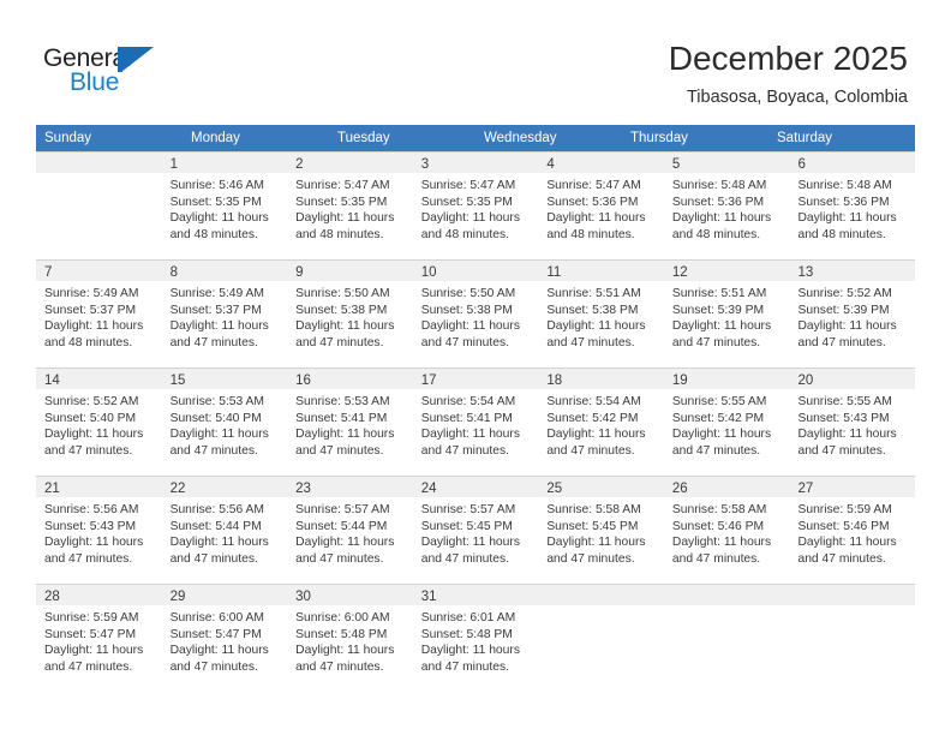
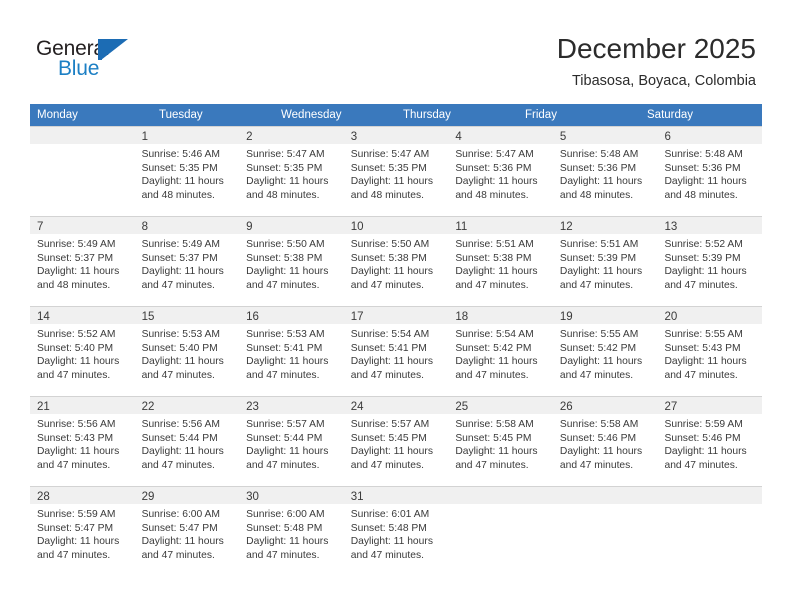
  Generl
  Blue
  December 2025
  Tibasosa, Boyaca, Colombia
- Sunday
  Monday
  Tuesday
  Wednesday
  Thursday
+ Friday
  Saturday
  1
  Sunrise: 5:46 AM
  Sunset: 5:35 PM
  Daylight: 11 hours
  and 48 minutes.
  2
  Sunrise: 5:47 AM
  Sunset: 5:35 PM
  Daylight: 11 hours
  and 48 minutes.
  3
  Sunrise: 5:47 AM
  Sunset: 5:35 PM
  Daylight: 11 hours
  and 48 minutes.
  4
  Sunrise: 5:47 AM
  Sunset: 5:36 PM
  Daylight: 11 hours
  and 48 minutes.
  5
  Sunrise: 5:48 AM
  Sunset: 5:36 PM
  Daylight: 11 hours
  and 48 minutes.
  6
  Sunrise: 5:48 AM
  Sunset: 5:36 PM
  Daylight: 11 hours
  and 48 minutes.
  7
  Sunrise: 5:49 AM
  Sunset: 5:37 PM
  Daylight: 11 hours
  and 48 minutes.
  8
  Sunrise: 5:49 AM
  Sunset: 5:37 PM
  Daylight: 11 hours
  and 47 minutes.
  9
  Sunrise: 5:50 AM
  Sunset: 5:38 PM
  Daylight: 11 hours
  and 47 minutes.
  10
  Sunrise: 5:50 AM
  Sunset: 5:38 PM
  Daylight: 11 hours
  and 47 minutes.
  11
  Sunrise: 5:51 AM
  Sunset: 5:38 PM
  Daylight: 11 hours
  and 47 minutes.
  12
  Sunrise: 5:51 AM
  Sunset: 5:39 PM
  Daylight: 11 hours
  and 47 minutes.
  13
  Sunrise: 5:52 AM
  Sunset: 5:39 PM
  Daylight: 11 hours
  and 47 minutes.
  14
  Sunrise: 5:52 AM
  Sunset: 5:40 PM
  Daylight: 11 hours
  and 47 minutes.
  15
  Sunrise: 5:53 AM
  Sunset: 5:40 PM
  Daylight: 11 hours
  and 47 minutes.
  16
  Sunrise: 5:53 AM
  Sunset: 5:41 PM
  Daylight: 11 hours
  and 47 minutes.
  17
  Sunrise: 5:54 AM
  Sunset: 5:41 PM
  Daylight: 11 hours
  and 47 minutes.
  18
  Sunrise: 5:54 AM
  Sunset: 5:42 PM
  Daylight: 11 hours
  and 47 minutes.
  19
  Sunrise: 5:55 AM
  Sunset: 5:42 PM
  Daylight: 11 hours
  and 47 minutes.
  20
  Sunrise: 5:55 AM
  Sunset: 5:43 PM
  Daylight: 11 hours
  and 47 minutes.
  21
  Sunrise: 5:56 AM
  Sunset: 5:43 PM
  Daylight: 11 hours
  and 47 minutes.
  22
  Sunrise: 5:56 AM
  Sunset: 5:44 PM
  Daylight: 11 hours
  and 47 minutes.
  23
  Sunrise: 5:57 AM
  Sunset: 5:44 PM
  Daylight: 11 hours
  and 47 minutes.
  24
  Sunrise: 5:57 AM
  Sunset: 5:45 PM
  Daylight: 11 hours
  and 47 minutes.
  25
  Sunrise: 5:58 AM
  Sunset: 5:45 PM
  Daylight: 11 hours
  and 47 minutes.
  26
  Sunrise: 5:58 AM
  Sunset: 5:46 PM
  Daylight: 11 hours
  and 47 minutes.
  27
  Sunrise: 5:59 AM
  Sunset: 5:46 PM
  Daylight: 11 hours
  and 47 minutes.
  28
  Sunrise: 5:59 AM
  Sunset: 5:47 PM
  Daylight: 11 hours
  and 47 minutes.
  29
  Sunrise: 6:00 AM
  Sunset: 5:47 PM
  Daylight: 11 hours
  and 47 minutes.
  30
  Sunrise: 6:00 AM
  Sunset: 5:48 PM
  Daylight: 11 hours
  and 47 minutes.
  31
  Sunrise: 6:01 AM
  Sunset: 5:48 PM
  Daylight: 11 hours
  and 47 minutes.
